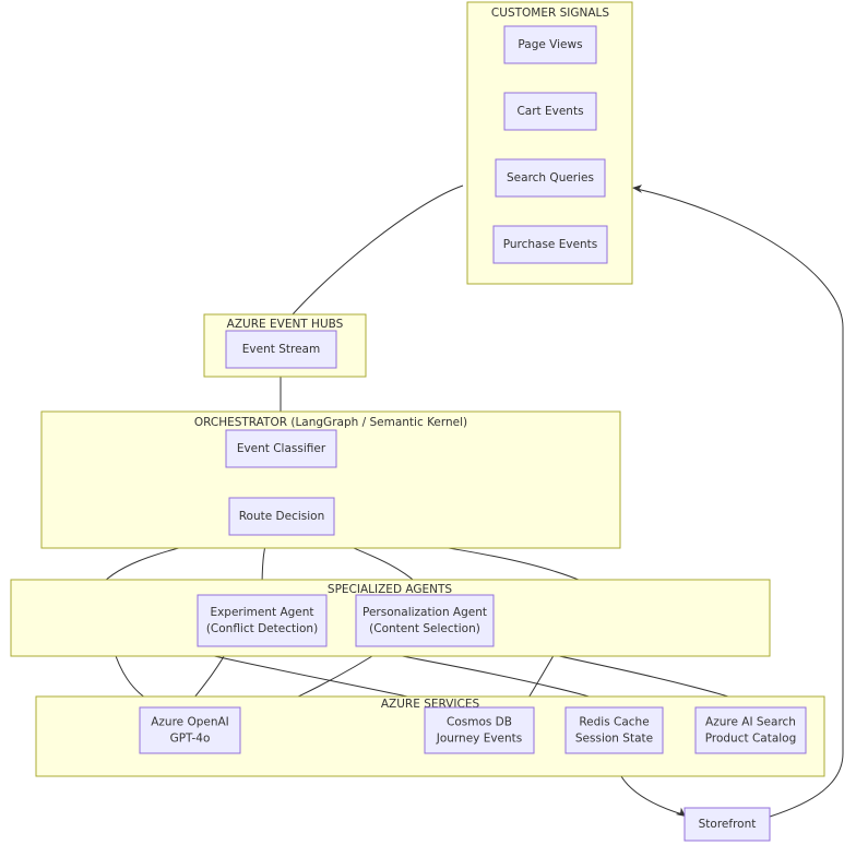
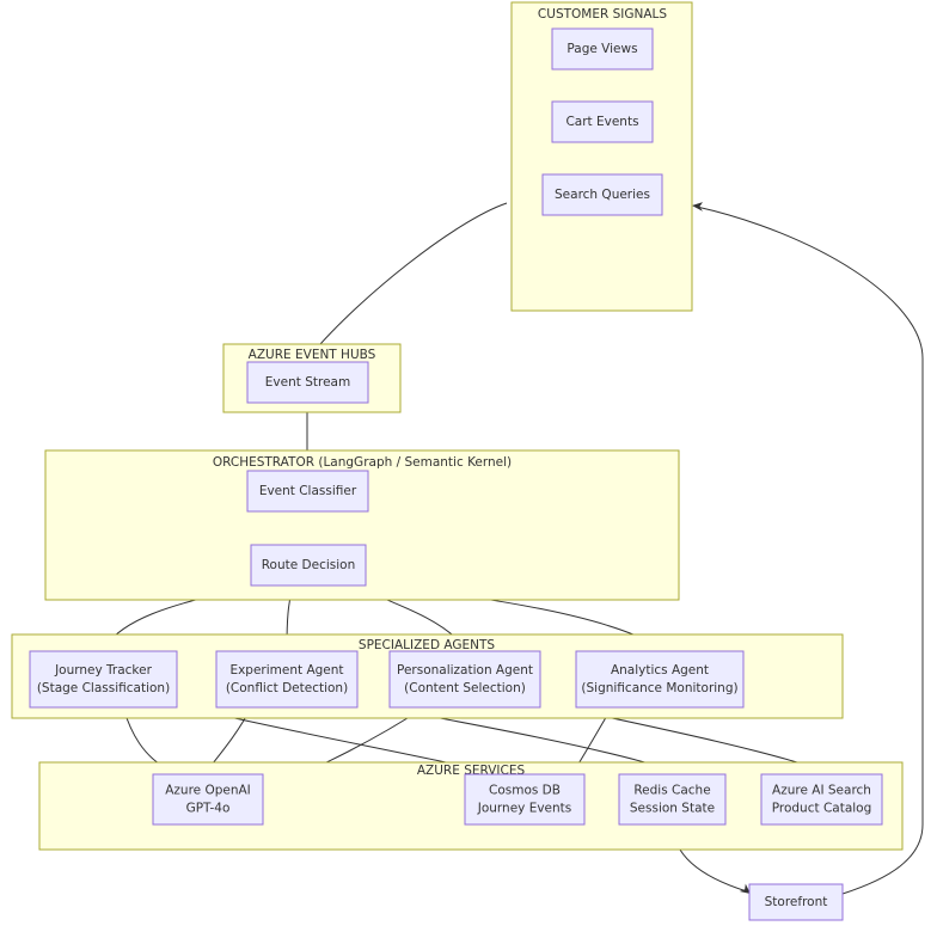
  CUSTOMER SIGNALS
  AZURE EVENT HUBS
  ORCHESTRATOR (LangGraph / Semantic Kernel)
  SPECIALIZED AGENTS
  AZURE SERVICES
  Page Views
  Cart Events
  Search Queries
- Purchase Events
  Event Stream
  Event Classifier
  Route Decision
+ Journey Tracker
+ (Stage Classification)
  Experiment Agent
  (Conflict Detection)
  Personalization Agent
  (Content Selection)
+ Analytics Agent
+ (Significance Monitoring)
  Azure OpenAI
  GPT-4o
  Cosmos DB
  Journey Events
  Redis Cache
  Session State
  Azure AI Search
  Product Catalog
  Storefront
